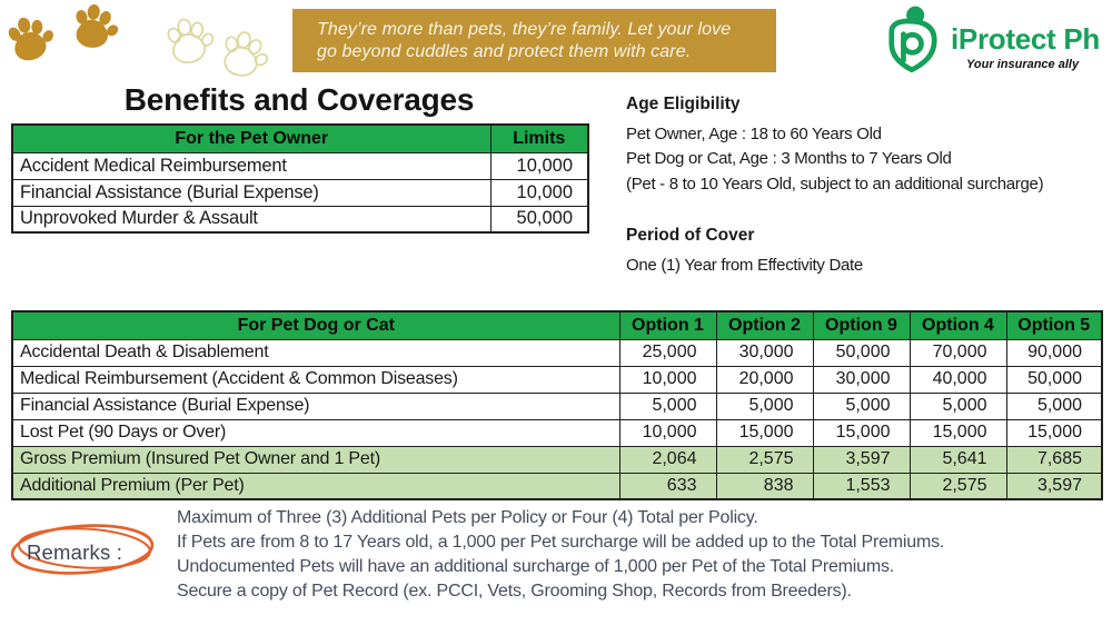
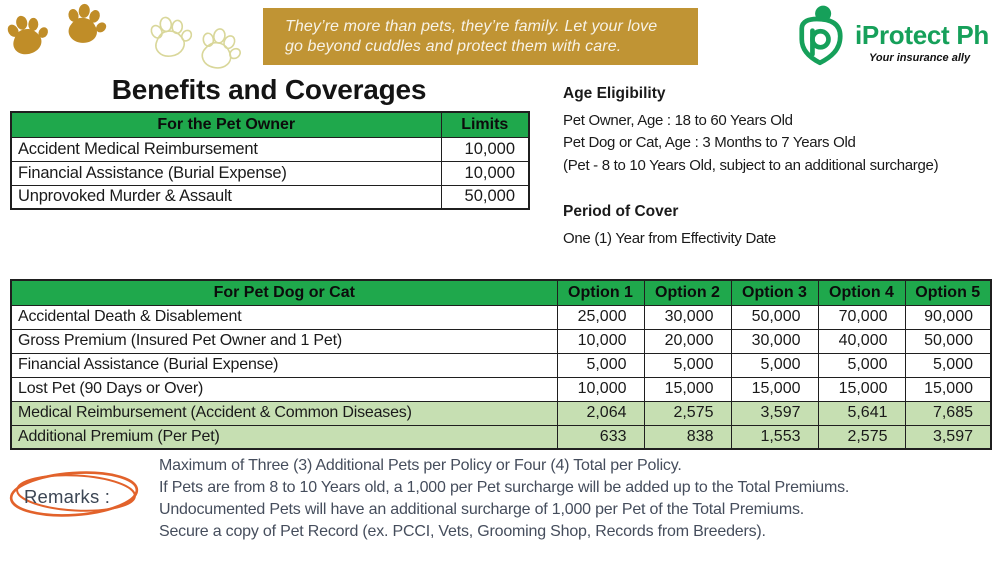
  They’re more than pets, they’re family. Let your love
  go beyond cuddles and protect them with care.
  iProtect Ph
  Your insurance ally
  Benefits and Coverages
  For the Pet Owner	Limits
  Accident Medical Reimbursement	10,000
  Financial Assistance (Burial Expense)	10,000
  Unprovoked Murder & Assault	50,000
  Age Eligibility
  Pet Owner, Age : 18 to 60 Years Old
  Pet Dog or Cat, Age : 3 Months to 7 Years Old
  (Pet - 8 to 10 Years Old, subject to an additional surcharge)
  Period of Cover
  One (1) Year from Effectivity Date
- For Pet Dog or Cat	Option 1	Option 2	Option 9	Option 4	Option 5
+ For Pet Dog or Cat	Option 1	Option 2	Option 3	Option 4	Option 5
  Accidental Death & Disablement	25,000	30,000	50,000	70,000	90,000
- Medical Reimbursement (Accident & Common Diseases)	10,000	20,000	30,000	40,000	50,000
+ Gross Premium (Insured Pet Owner and 1 Pet)	10,000	20,000	30,000	40,000	50,000
  Financial Assistance (Burial Expense)	5,000	5,000	5,000	5,000	5,000
  Lost Pet (90 Days or Over)	10,000	15,000	15,000	15,000	15,000
- Gross Premium (Insured Pet Owner and 1 Pet)	2,064	2,575	3,597	5,641	7,685
+ Medical Reimbursement (Accident & Common Diseases)	2,064	2,575	3,597	5,641	7,685
  Additional Premium (Per Pet)	633	838	1,553	2,575	3,597
  Remarks :
  Maximum of Three (3) Additional Pets per Policy or Four (4) Total per Policy.
- If Pets are from 8 to 17 Years old, a 1,000 per Pet surcharge will be added up to the Total Premiums.
+ If Pets are from 8 to 10 Years old, a 1,000 per Pet surcharge will be added up to the Total Premiums.
  Undocumented Pets will have an additional surcharge of 1,000 per Pet of the Total Premiums.
  Secure a copy of Pet Record (ex. PCCI, Vets, Grooming Shop, Records from Breeders).
